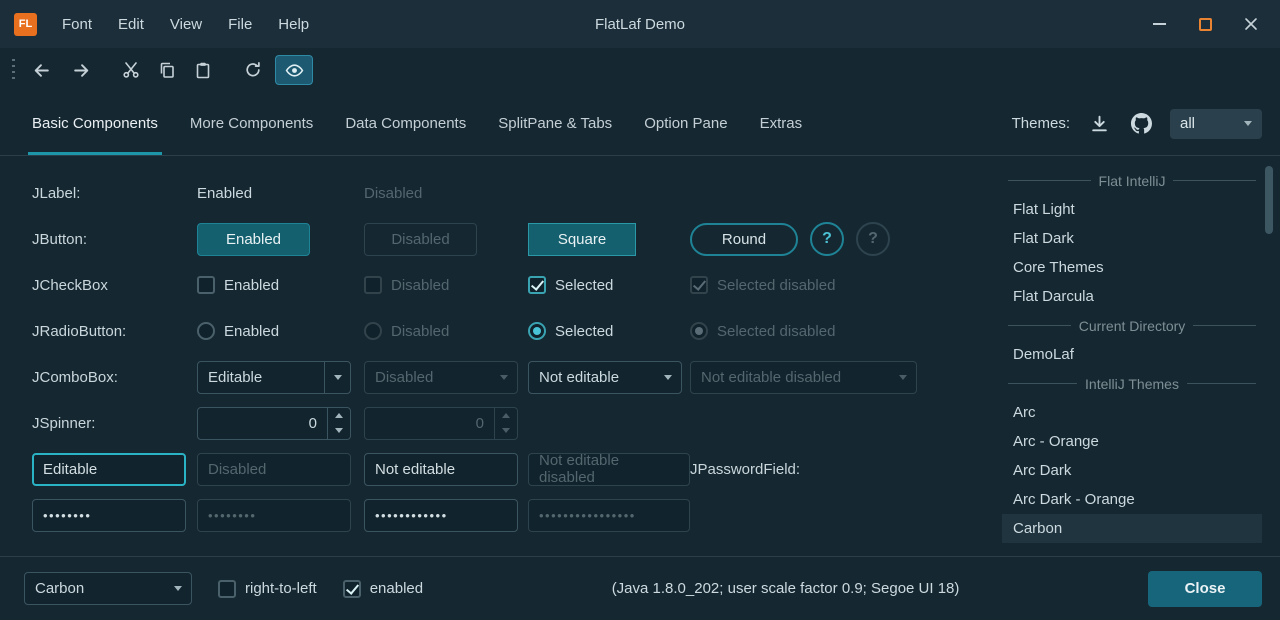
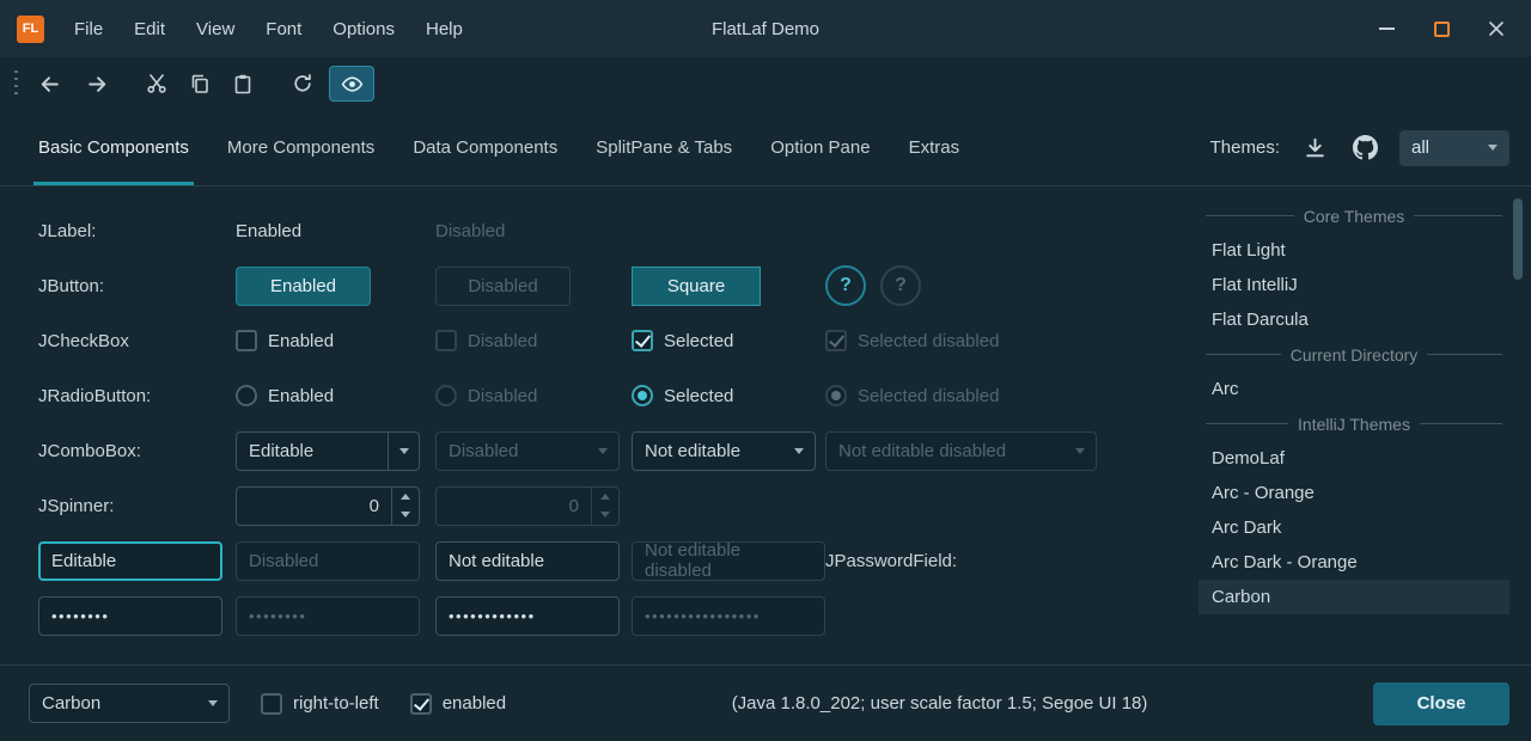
  FL
- Font
+ File
  Edit
  View
- File
+ Font
+ Options
  Help
  FlatLaf Demo
  Basic Components
  More Components
  Data Components
  SplitPane & Tabs
  Option Pane
  Extras
  Themes:
  all
  JLabel:
  Enabled
  Disabled
  JButton:
  Enabled
  Disabled
  Square
- Round
  ?
  ?
  JCheckBox
  Enabled
  Disabled
  Selected
  Selected disabled
  JRadioButton:
  Enabled
  Disabled
  Selected
  Selected disabled
  JComboBox:
  Editable
  Disabled
  Not editable
  Not editable disabled
  JSpinner:
  0
  0
  Editable
  Disabled
  Not editable
  Not editable disabled
  JPasswordField:
  ••••••••
  ••••••••
  ••••••••••••
  ••••••••••••••••
- Flat IntelliJ
+ Core Themes
  Flat Light
- Flat Dark
- Core Themes
+ Flat IntelliJ
  Flat Darcula
  Current Directory
- DemoLaf
+ Arc
  IntelliJ Themes
- Arc
+ DemoLaf
  Arc - Orange
  Arc Dark
  Arc Dark - Orange
  Carbon
  Carbon
  right-to-left
  enabled
- (Java 1.8.0_202; user scale factor 0.9; Segoe UI 18)
+ (Java 1.8.0_202; user scale factor 1.5; Segoe UI 18)
  Close
